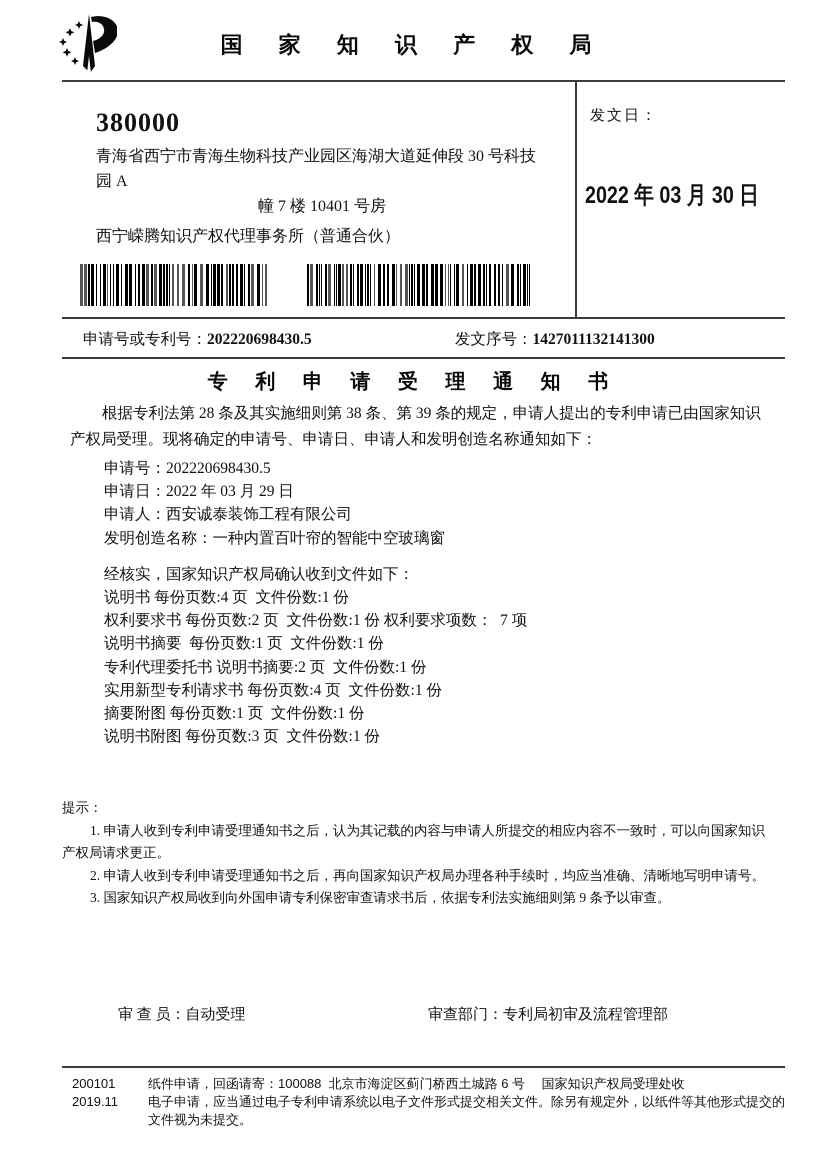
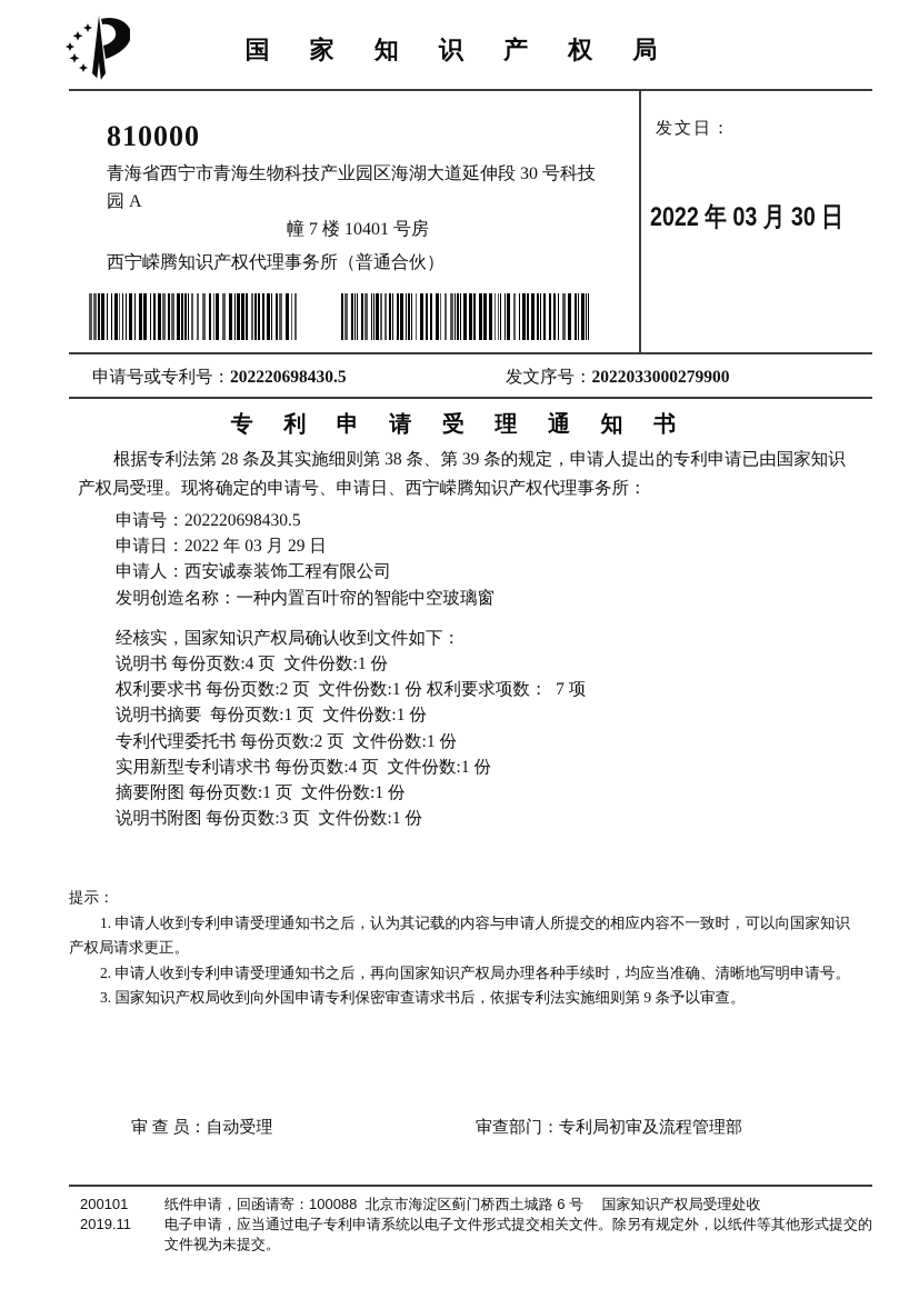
  国 家 知 识 产 权 局
- 380000
+ 810000
  青海省西宁市青海生物科技产业园区海湖大道延伸段 30 号科技园 A
  幢 7 楼 10401 号房
  西宁嵘腾知识产权代理事务所（普通合伙）
  发文日：
  2022 年 03 月 30 日
  申请号或专利号：202220698430.5
- 发文序号：1427011132141300
+ 发文序号：2022033000279900
  专 利 申 请 受 理 通 知 书
- 根据专利法第 28 条及其实施细则第 38 条、第 39 条的规定，申请人提出的专利申请已由国家知识产权局受理。现将确定的申请号、申请日、申请人和发明创造名称通知如下：
+ 根据专利法第 28 条及其实施细则第 38 条、第 39 条的规定，申请人提出的专利申请已由国家知识产权局受理。现将确定的申请号、申请日、西宁嵘腾知识产权代理事务所：
  申请号：202220698430.5
  申请日：2022 年 03 月 29 日
  申请人：西安诚泰装饰工程有限公司
  发明创造名称：一种内置百叶帘的智能中空玻璃窗
  经核实，国家知识产权局确认收到文件如下：
  说明书 每份页数:4 页 文件份数:1 份
  权利要求书 每份页数:2 页 文件份数:1 份 权利要求项数： 7 项
  说明书摘要 每份页数:1 页 文件份数:1 份
- 专利代理委托书 说明书摘要:2 页 文件份数:1 份
+ 专利代理委托书 每份页数:2 页 文件份数:1 份
  实用新型专利请求书 每份页数:4 页 文件份数:1 份
  摘要附图 每份页数:1 页 文件份数:1 份
  说明书附图 每份页数:3 页 文件份数:1 份
  提示：
  1. 申请人收到专利申请受理通知书之后，认为其记载的内容与申请人所提交的相应内容不一致时，可以向国家知识产权局请求更正。
  2. 申请人收到专利申请受理通知书之后，再向国家知识产权局办理各种手续时，均应当准确、清晰地写明申请号。
  3. 国家知识产权局收到向外国申请专利保密审查请求书后，依据专利法实施细则第 9 条予以审查。
  审 查 员：自动受理
  审查部门：专利局初审及流程管理部
  200101
  2019.11
  纸件申请，回函请寄：100088 北京市海淀区蓟门桥西土城路 6 号 国家知识产权局受理处收
  电子申请，应当通过电子专利申请系统以电子文件形式提交相关文件。除另有规定外，以纸件等其他形式提交的文件视为未提交。
